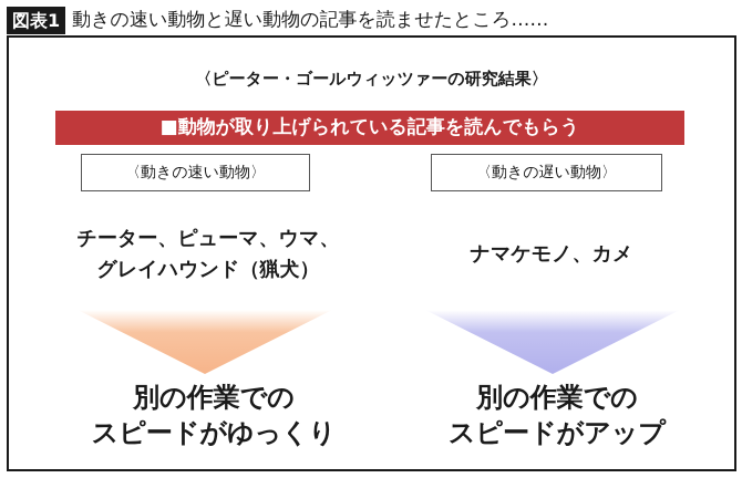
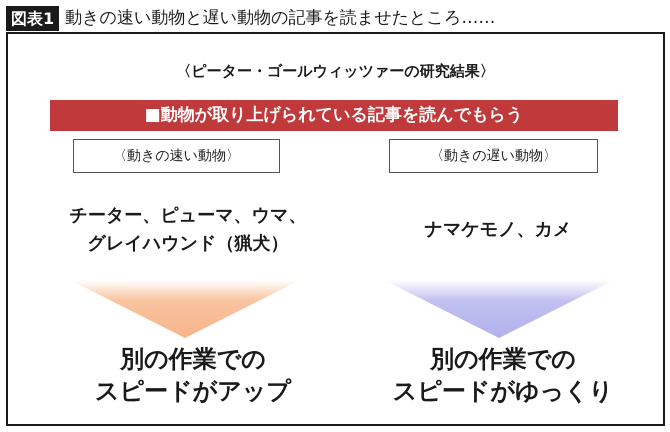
  図表1
  動きの速い動物と遅い動物の記事を読ませたところ……
  〈ピーター・ゴールウィッツァーの研究結果〉
  ■動物が取り上げられている記事を読んでもらう
  〈動きの速い動物〉
  〈動きの遅い動物〉
  チーター、ピューマ、ウマ、
  グレイハウンド（猟犬）
  ナマケモノ、カメ
  別の作業での
- スピードがゆっくり
+ スピードがアップ
  別の作業での
- スピードがアップ
+ スピードがゆっくり
